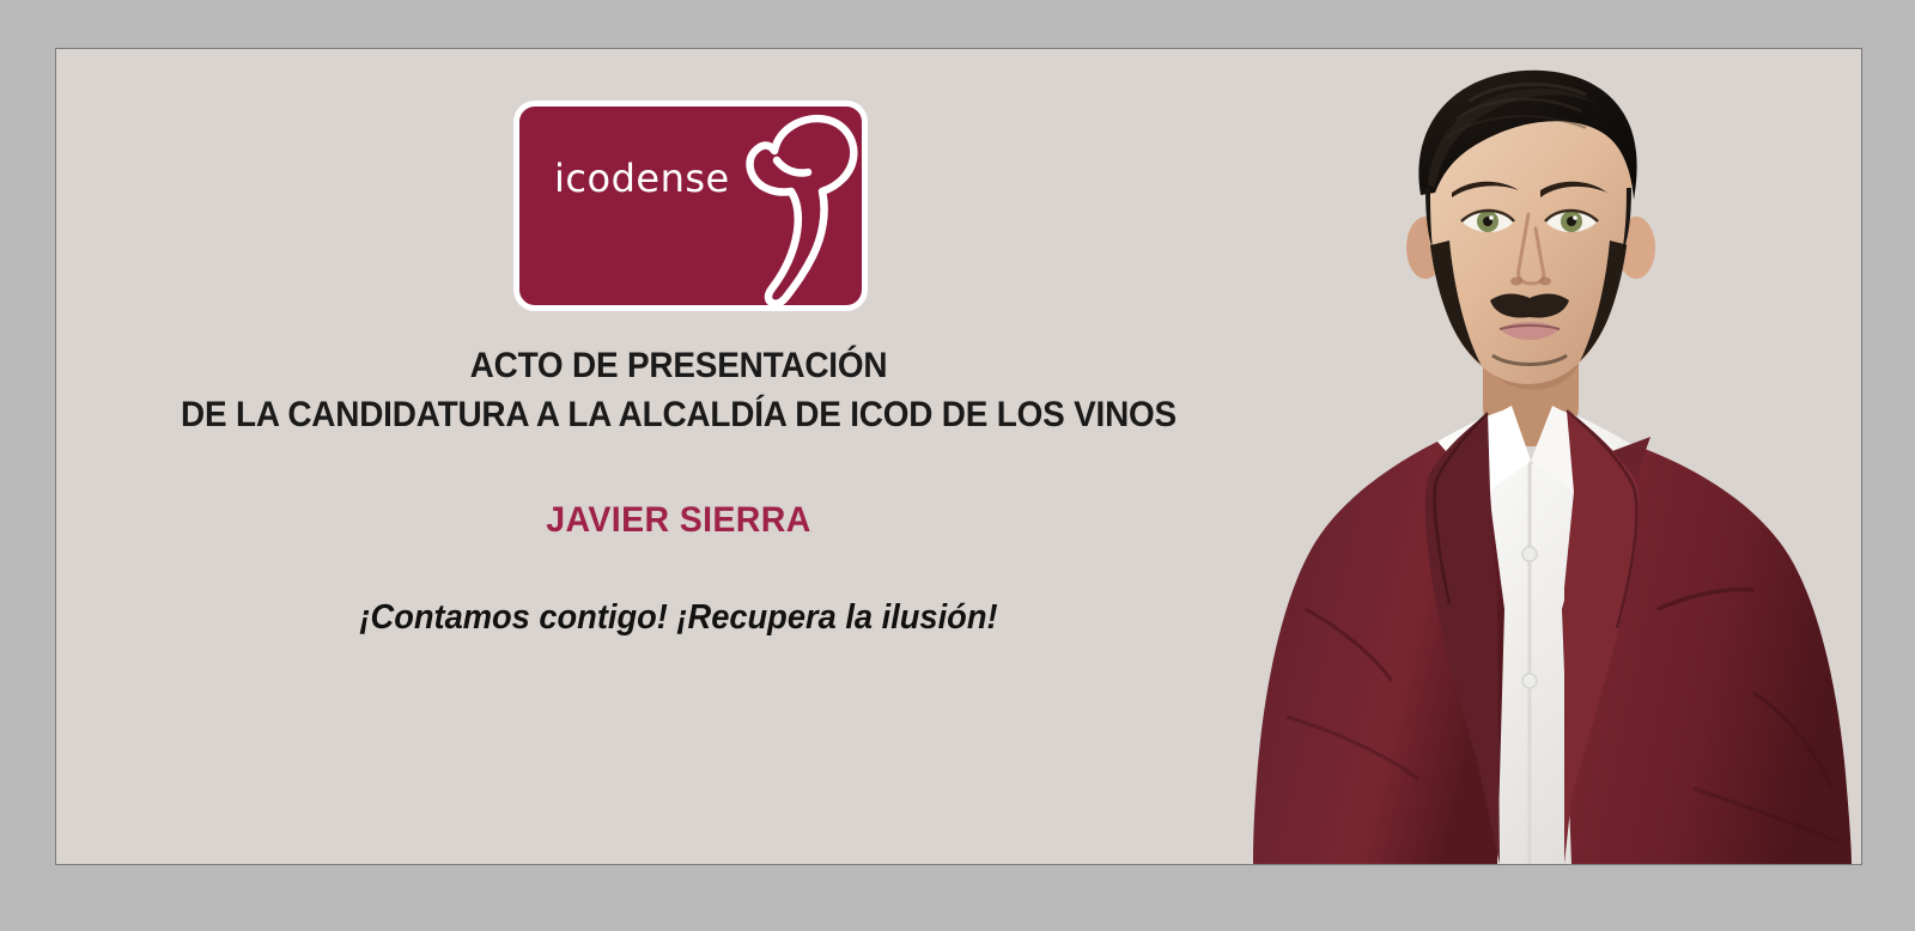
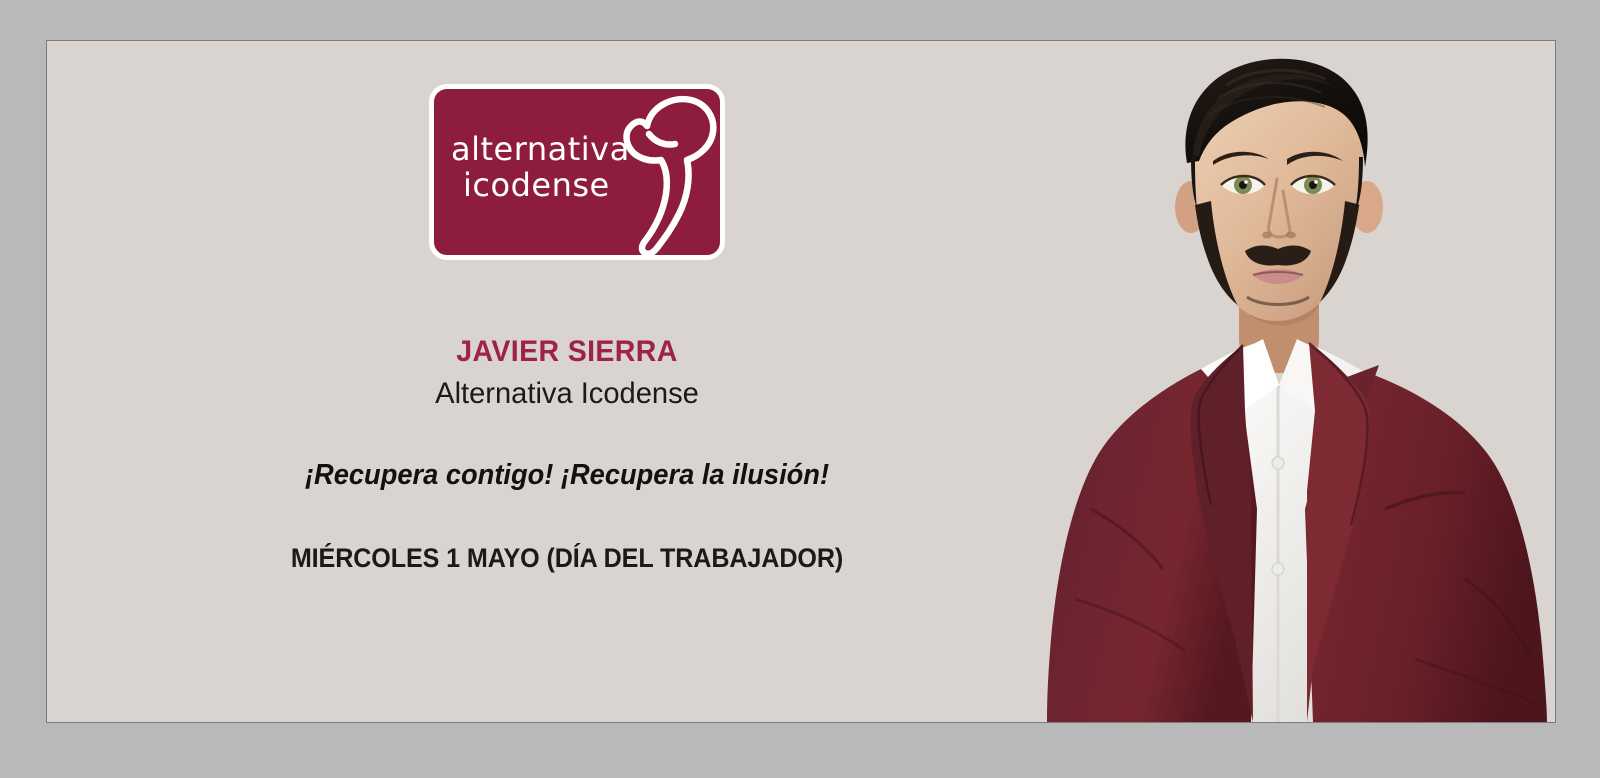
+ alternativa
  icodense
- ACTO DE PRESENTACIÓN
- DE LA CANDIDATURA A LA ALCALDÍA DE ICOD DE LOS VINOS
  JAVIER SIERRA
+ Alternativa Icodense
- ¡Contamos contigo! ¡Recupera la ilusión!
+ ¡Recupera contigo! ¡Recupera la ilusión!
+ MIÉRCOLES 1 MAYO (DÍA DEL TRABAJADOR)
